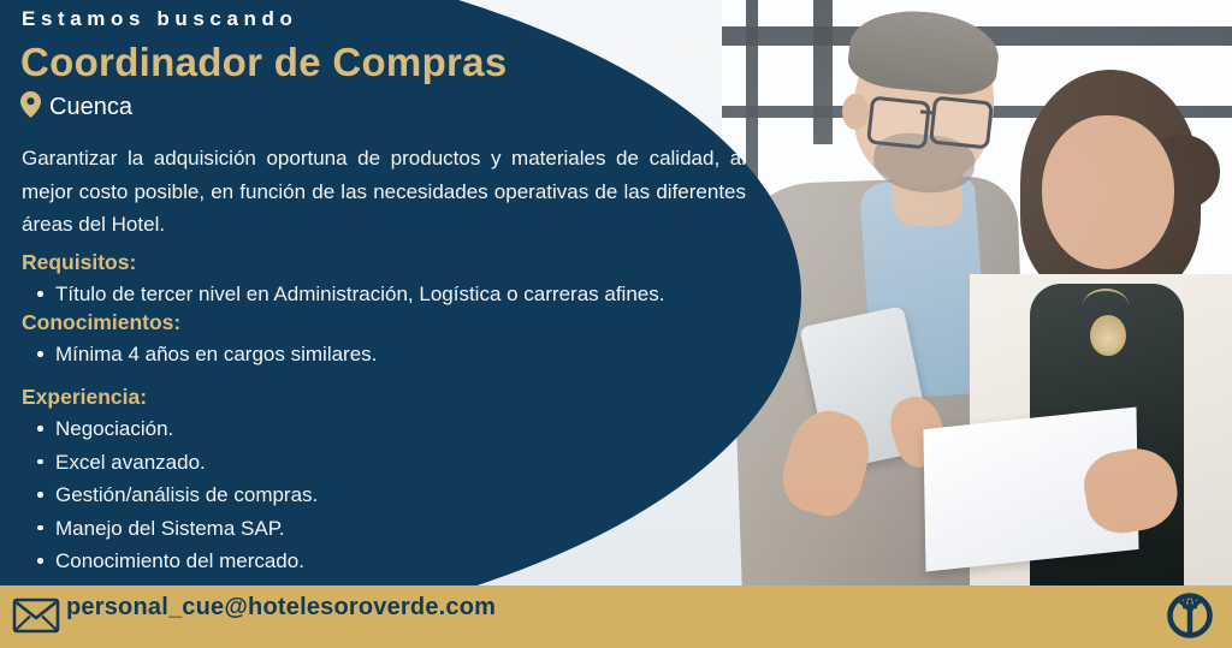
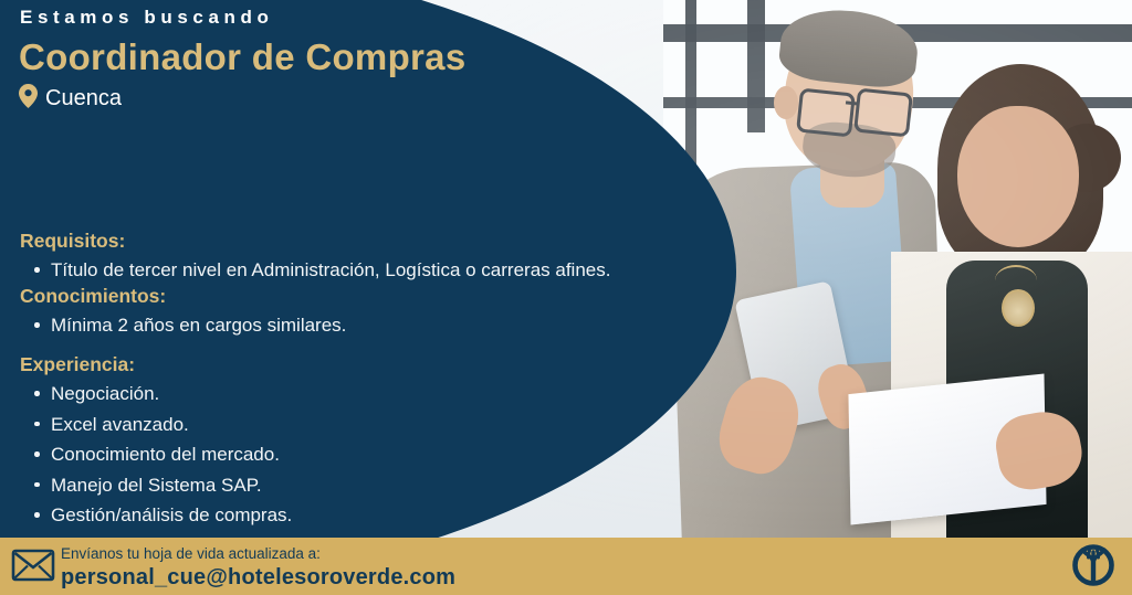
  Estamos buscando
  Coordinador de Compras
  Cuenca
- Garantizar la adquisición oportuna de productos y materiales de calidad, al mejor costo posible, en función de las necesidades operativas de las diferentes áreas del Hotel.
  Requisitos:
  Título de tercer nivel en Administración, Logística o carreras afines.
  Conocimientos:
- Mínima 4 años en cargos similares.
+ Mínima 2 años en cargos similares.
  Experiencia:
  Negociación.
  Excel avanzado.
- Gestión/análisis de compras.
+ Conocimiento del mercado.
  Manejo del Sistema SAP.
- Conocimiento del mercado.
+ Gestión/análisis de compras.
+ Envíanos tu hoja de vida actualizada a:
  personal_cue@hotelesoroverde.com
